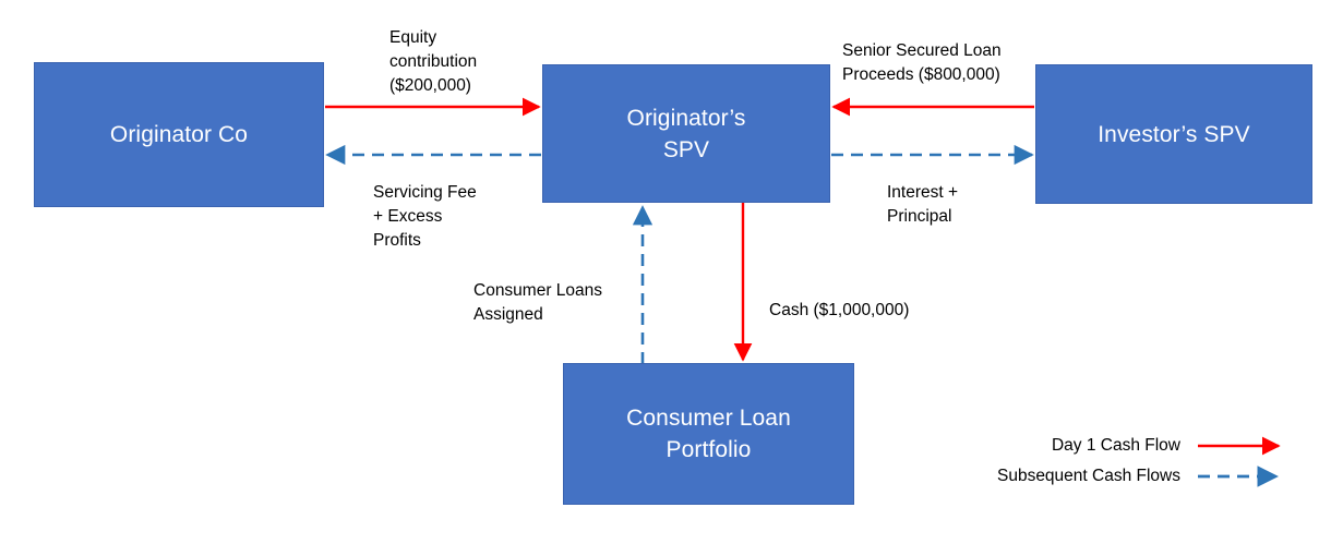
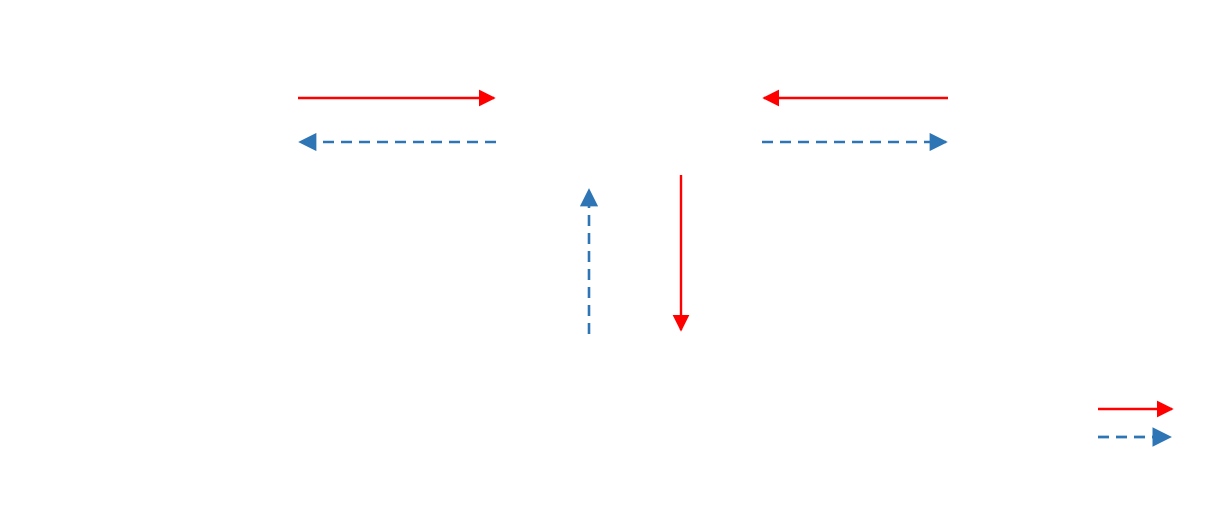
- Originator Co
- Originator’s
- SPV
- Investor’s SPV
- Consumer Loan
- Portfolio
- Equity
- contribution
- ($200,000)
- Senior Secured Loan
- Proceeds ($800,000)
- Servicing Fee
- + Excess
- Profits
- Interest +
- Principal
- Consumer Loans
- Assigned
- Cash ($1,000,000)
- Day 1 Cash Flow
- Subsequent Cash Flows
